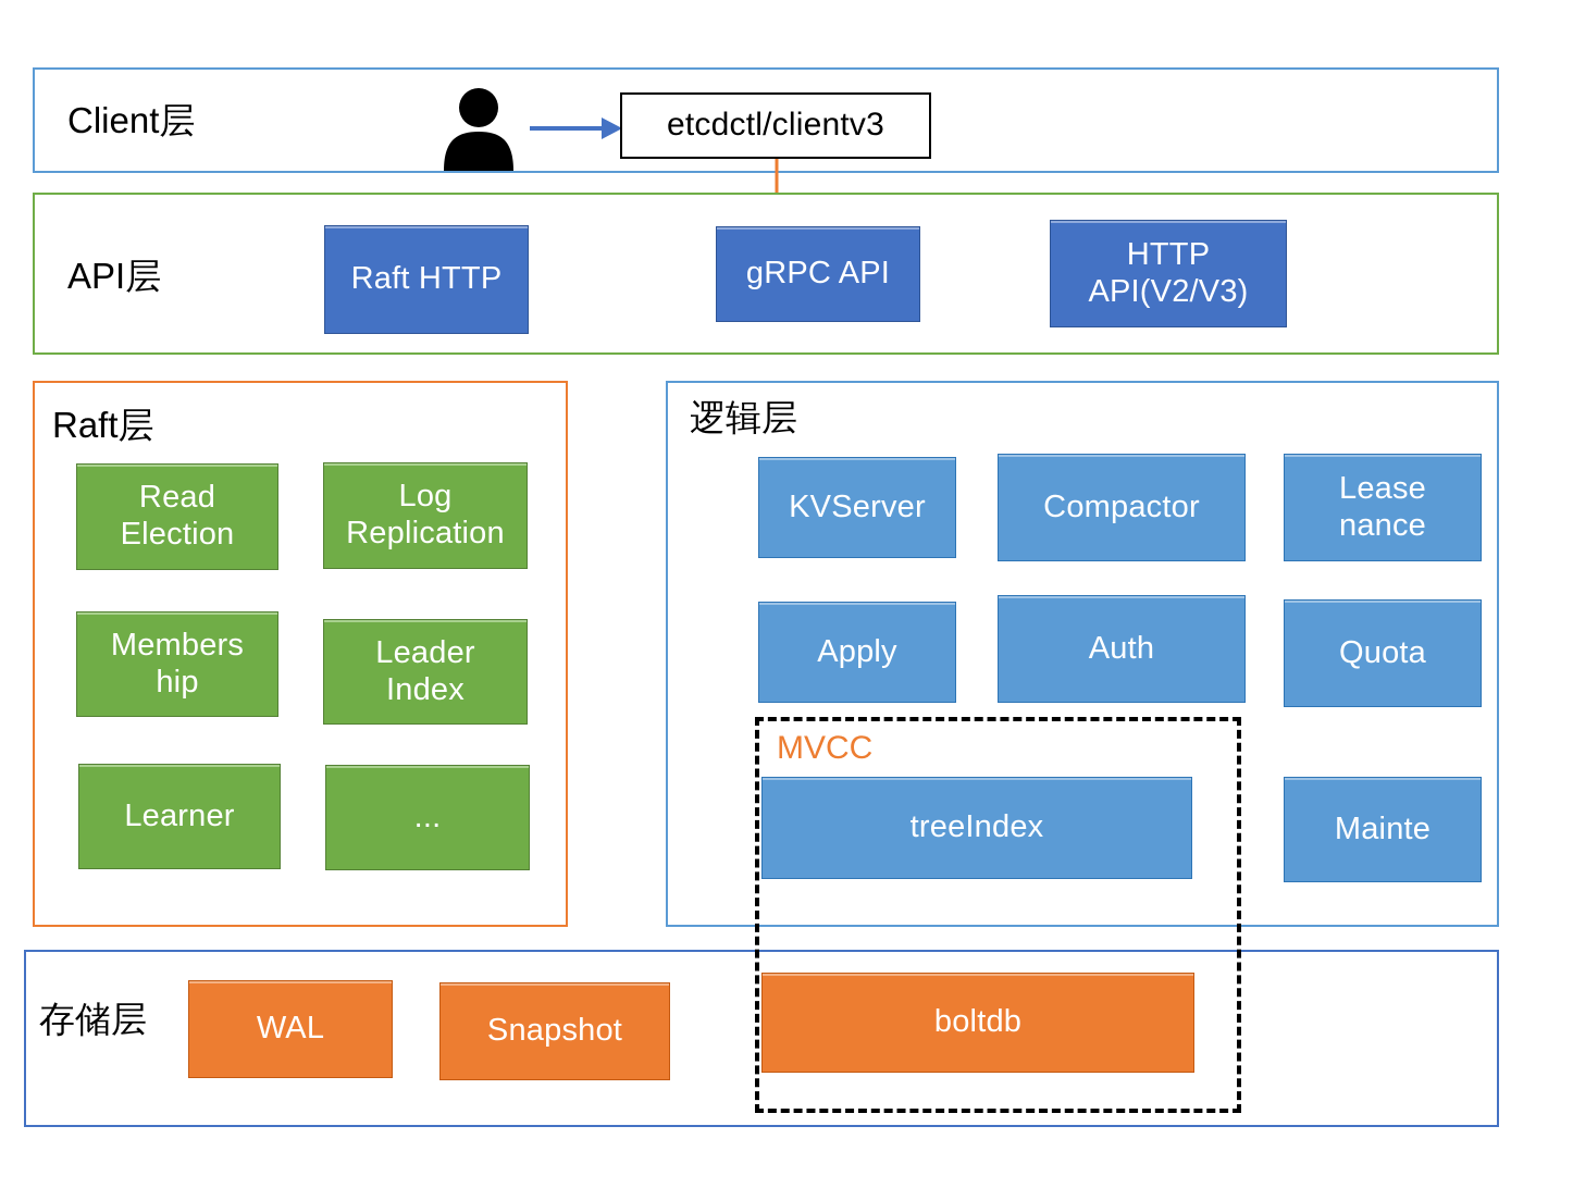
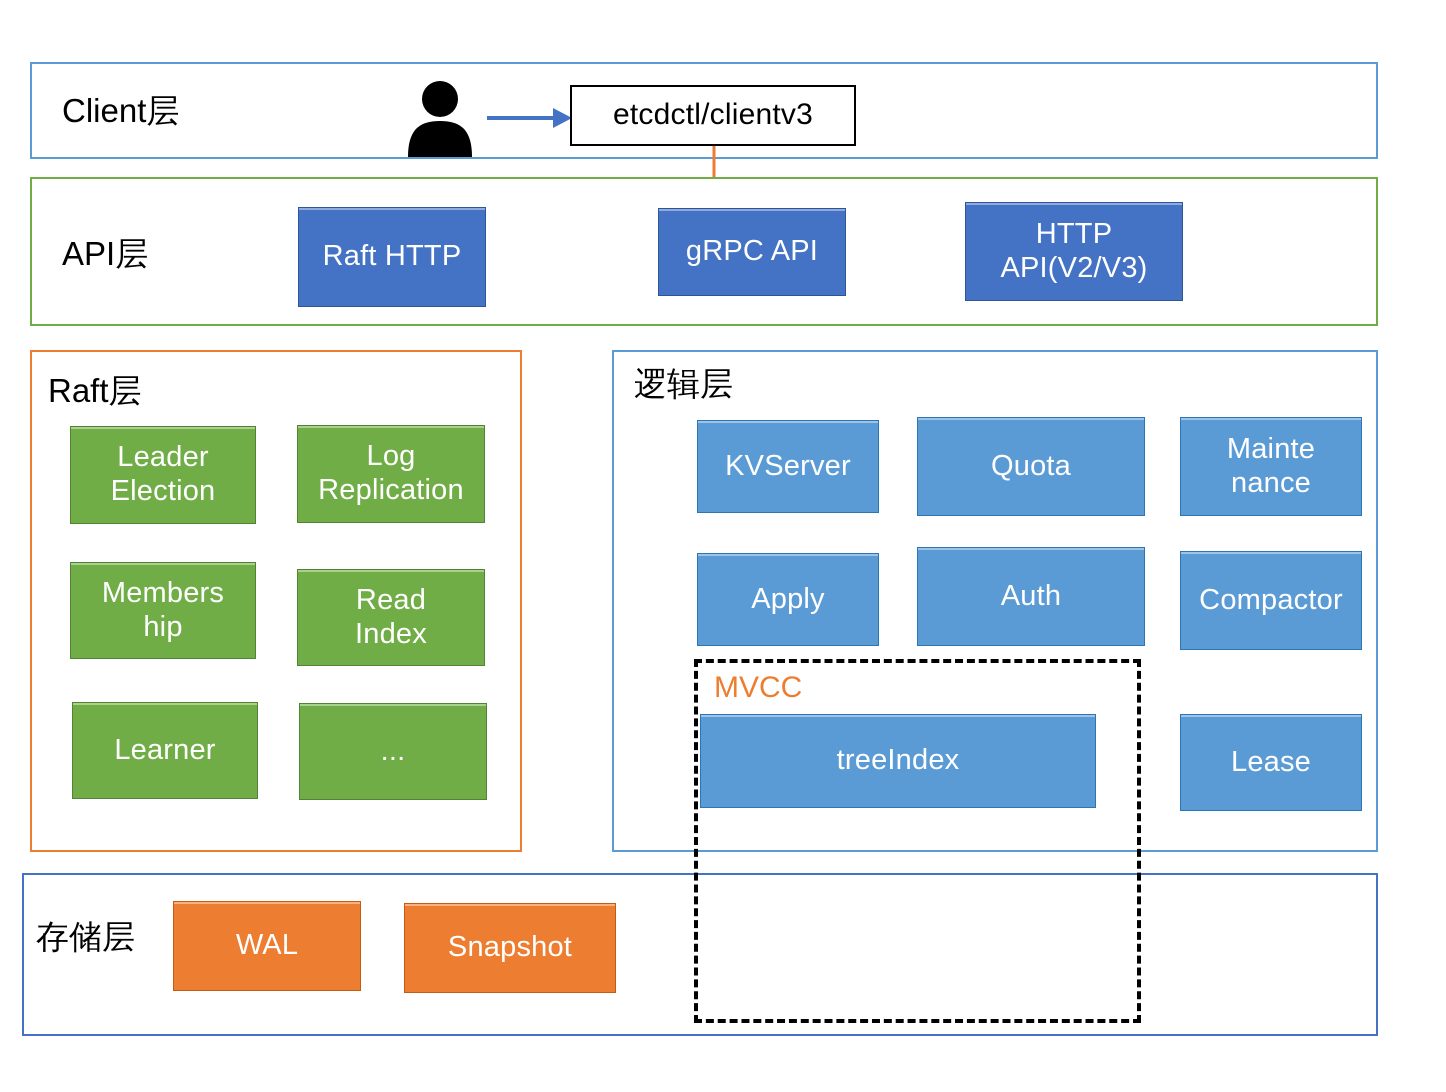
  Client层
  etcdctl/clientv3
  API层
  Raft HTTP
  gRPC API
  HTTP
  API(V2/V3)
  Raft层
- Read
+ Leader
  Election
  Log
  Replication
  Members
  hip
- Leader
+ Read
  Index
  Learner
  ...
  逻辑层
  KVServer
- Compactor
+ Quota
- Lease
+ Mainte
  nance
  Apply
  Auth
- Quota
+ Compactor
  treeIndex
- Mainte
+ Lease
  存储层
  WAL
  Snapshot
- boltdb
  MVCC
